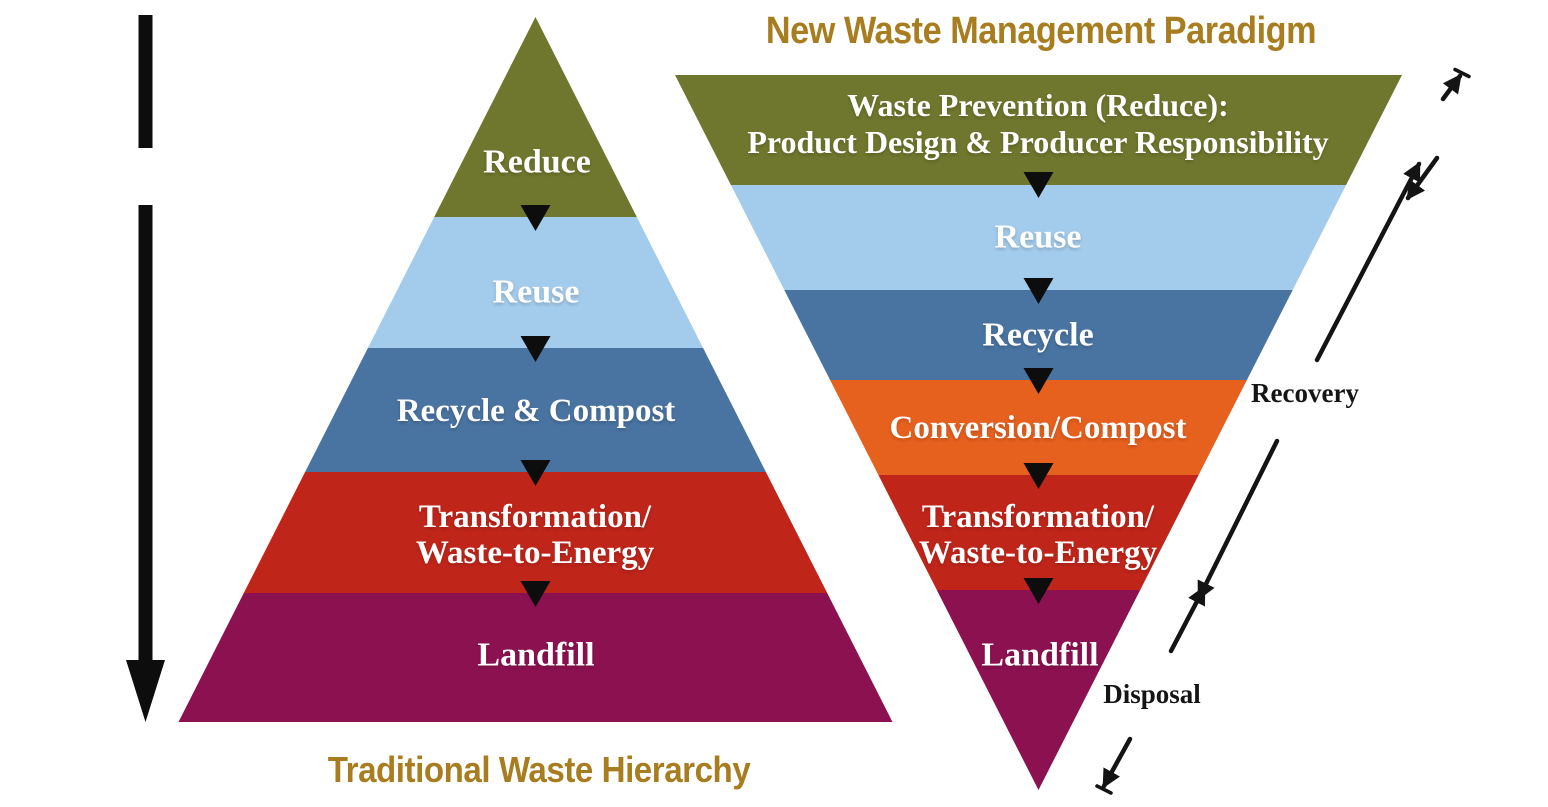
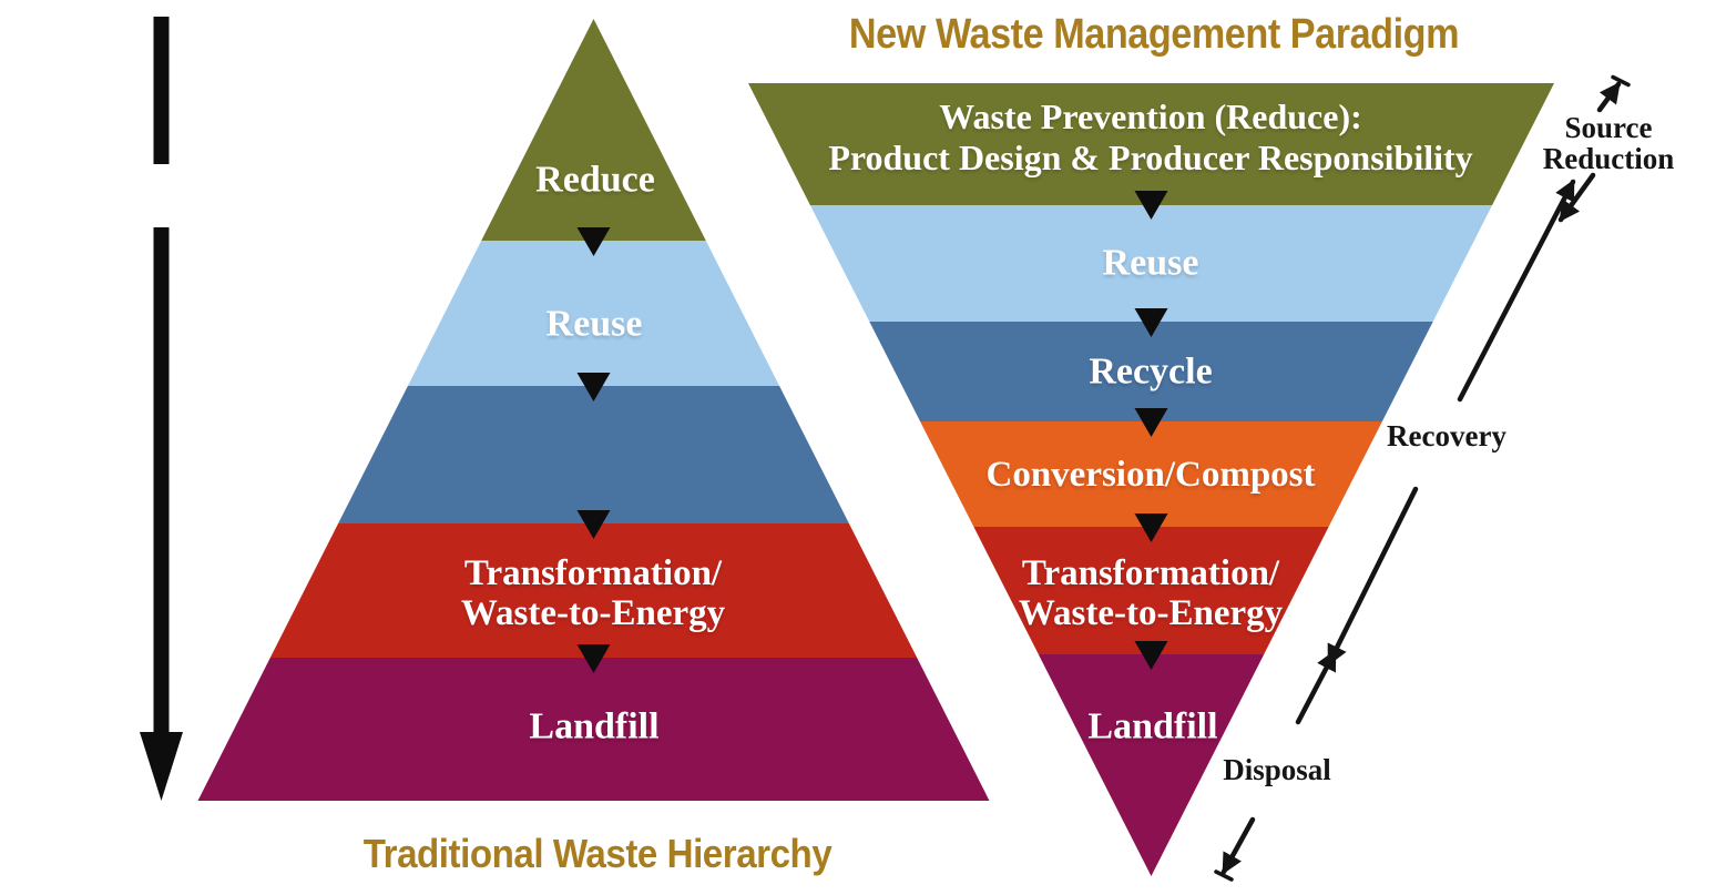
  Traditional Waste Hierarchy
  New Waste Management Paradigm
  Reduce
  Reuse
- Recycle & Compost
  Transformation/
  Waste-to-Energy
  Landfill
  Waste Prevention (Reduce):
  Product Design & Producer Responsibility
  Reuse
  Recycle
  Conversion/Compost
  Transformation/
  Waste-to-Energy
  Landfill
+ Source
+ Reduction
  Recovery
  Disposal
